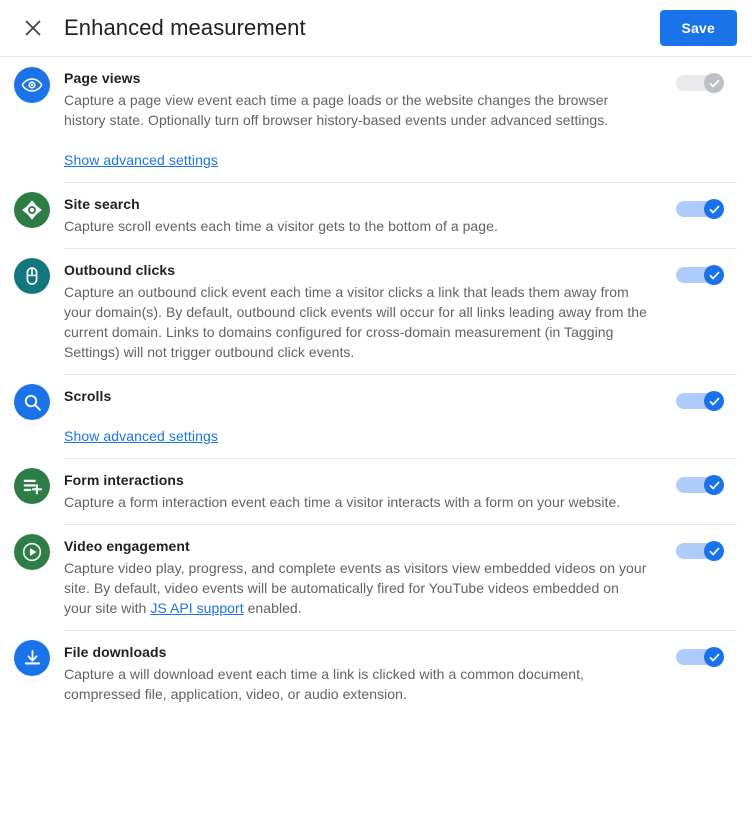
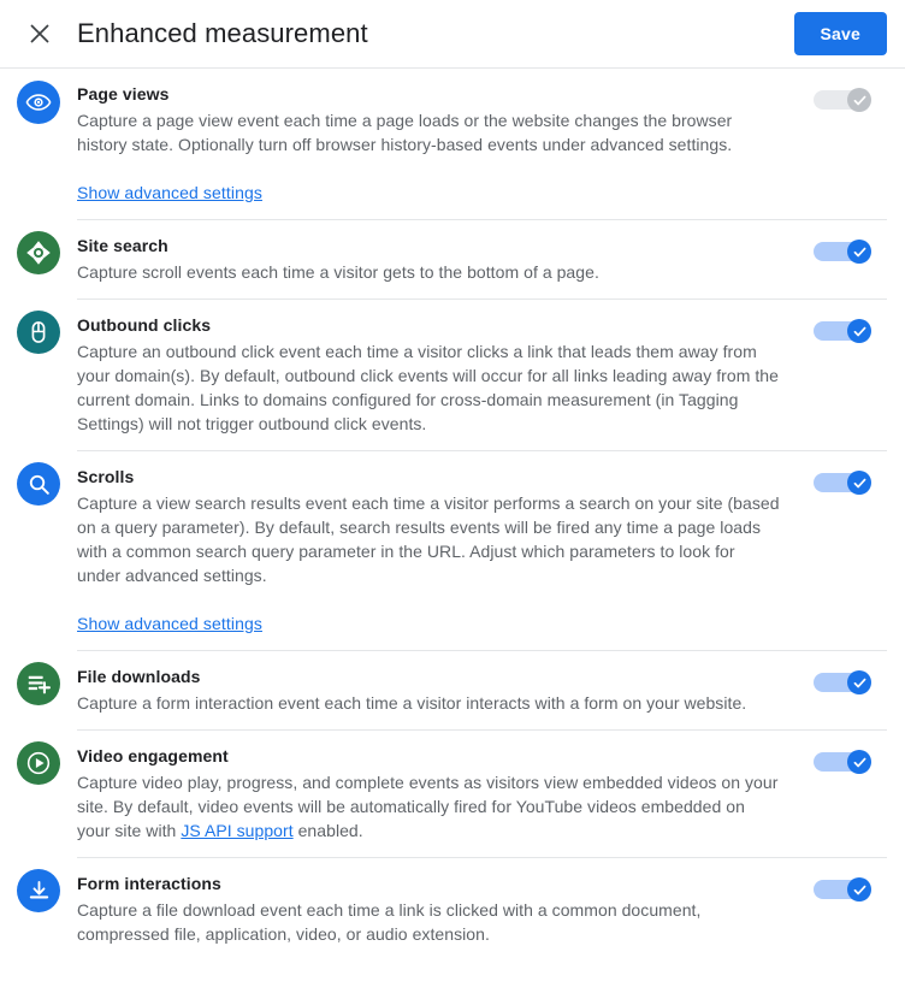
  Enhanced measurement
  Save
  Page views
  Capture a page view event each time a page loads or the website changes the browser history state. Optionally turn off browser history-based events under advanced settings.
  Show advanced settings
  Site search
  Capture scroll events each time a visitor gets to the bottom of a page.
  Outbound clicks
  Capture an outbound click event each time a visitor clicks a link that leads them away from your domain(s). By default, outbound click events will occur for all links leading away from the current domain. Links to domains configured for cross-domain measurement (in Tagging Settings) will not trigger outbound click events.
  Scrolls
+ Capture a view search results event each time a visitor performs a search on your site (based on a query parameter). By default, search results events will be fired any time a page loads with a common search query parameter in the URL. Adjust which parameters to look for under advanced settings.
  Show advanced settings
- Form interactions
+ File downloads
  Capture a form interaction event each time a visitor interacts with a form on your website.
  Video engagement
  Capture video play, progress, and complete events as visitors view embedded videos on your site. By default, video events will be automatically fired for YouTube videos embedded on your site with JS API support enabled.
- File downloads
+ Form interactions
- Capture a will download event each time a link is clicked with a common document, compressed file, application, video, or audio extension.
+ Capture a file download event each time a link is clicked with a common document, compressed file, application, video, or audio extension.
